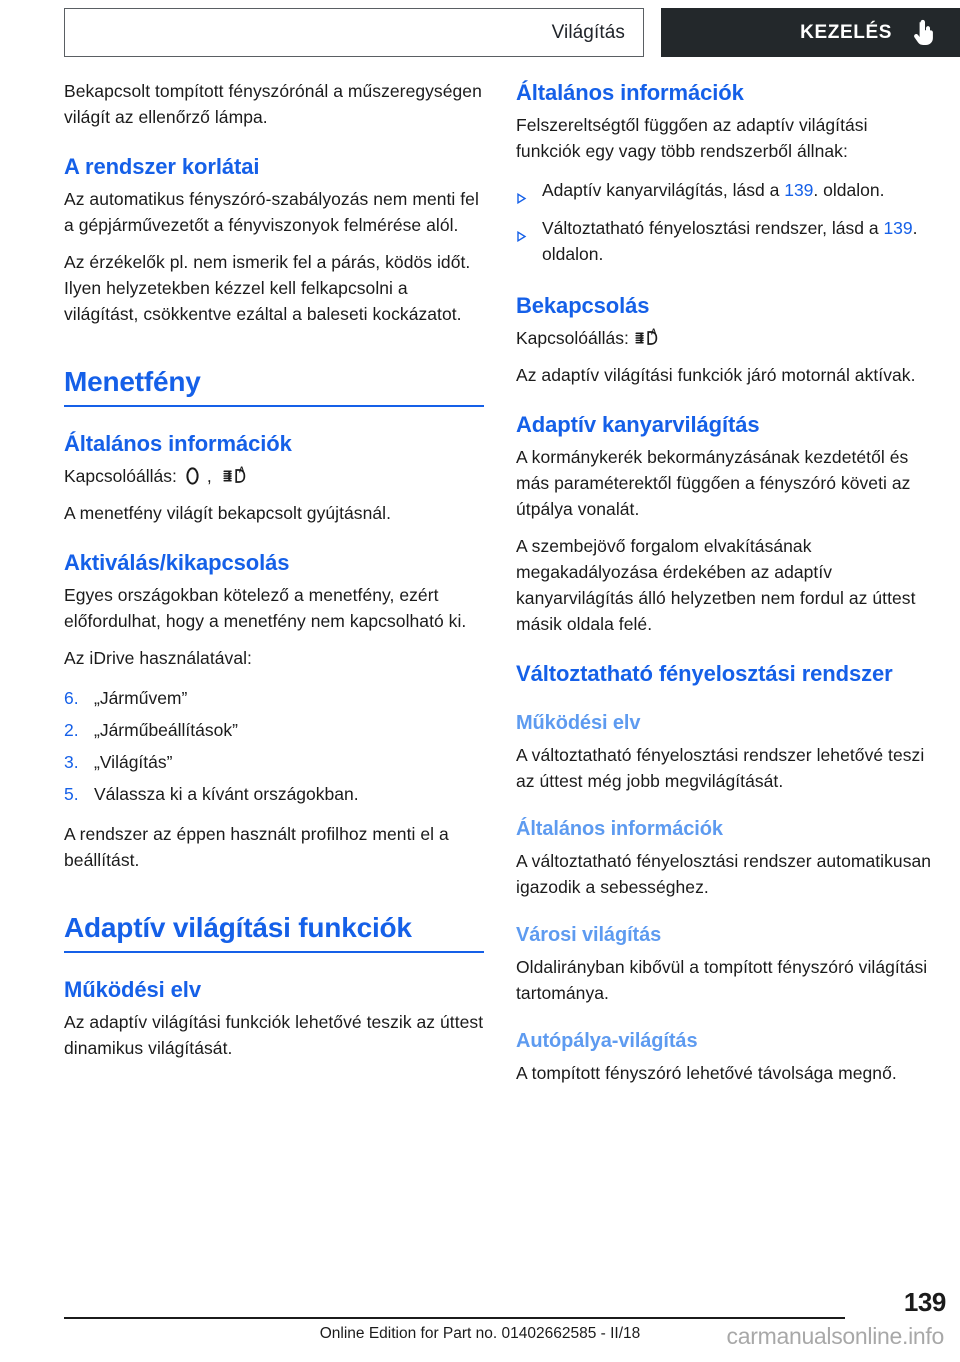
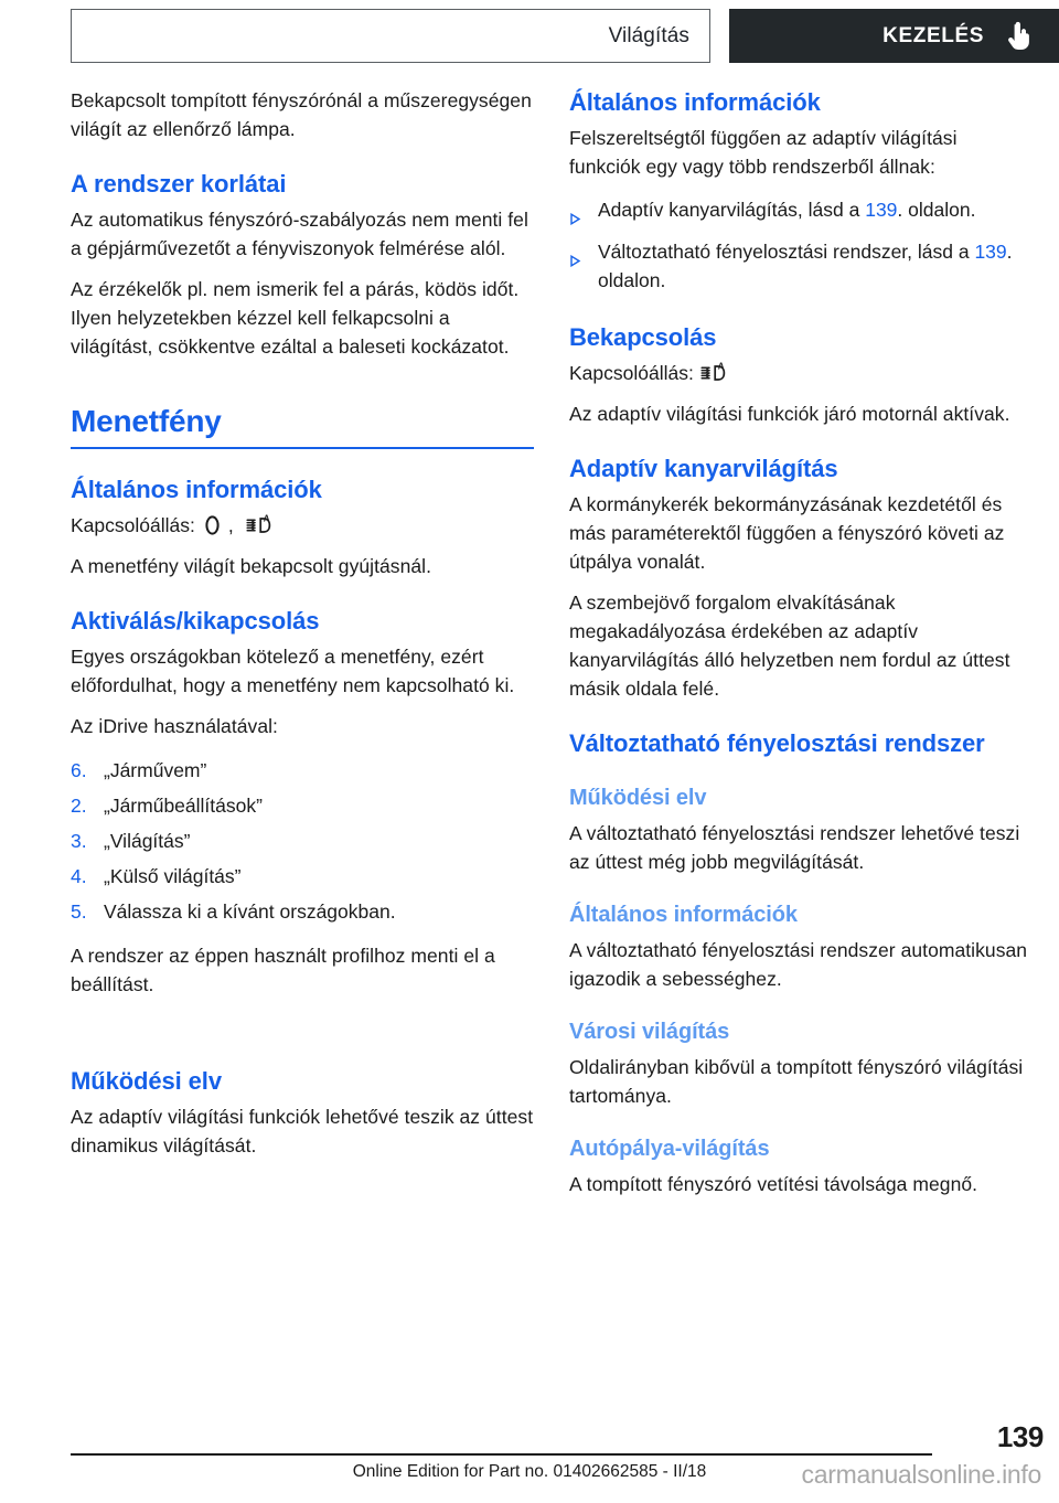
  Világítás
  KEZELÉS
  Bekapcsolt tompított fényszórónál a műszeregységen világít az ellenőrző lámpa.
  A rendszer korlátai
  Az automatikus fényszóró-szabályozás nem menti fel a gépjárművezetőt a fényviszonyok felmérése alól.
  Az érzékelők pl. nem ismerik fel a párás, ködös időt. Ilyen helyzetekben kézzel kell felkapcsolni a világítást, csökkentve ezáltal a baleseti kockázatot.
  Menetfény
  Általános információk
  Kapcsolóállás:
  ,
  A
  A menetfény világít bekapcsolt gyújtásnál.
  Aktiválás/kikapcsolás
  Egyes országokban kötelező a menetfény, ezért előfordulhat, hogy a menetfény nem kapcsolható ki.
  Az iDrive használatával:
  6.
  „Járművem”
  2.
  „Járműbeállítások”
  3.
  „Világítás”
+ 4.
+ „Külső világítás”
  5.
  Válassza ki a kívánt országokban.
  A rendszer az éppen használt profilhoz menti el a beállítást.
- Adaptív világítási funkciók
  Működési elv
  Az adaptív világítási funkciók lehetővé teszik az úttest dinamikus világítását.
  Általános információk
  Felszereltségtől függően az adaptív világítási funkciók egy vagy több rendszerből állnak:
  Adaptív kanyarvilágítás, lásd a 139. oldalon.
  Változtatható fényelosztási rendszer, lásd a 139. oldalon.
  Bekapcsolás
  Kapcsolóállás:
  A
  Az adaptív világítási funkciók járó motornál aktívak.
  Adaptív kanyarvilágítás
  A kormánykerék bekormányzásának kezdetétől és más paraméterektől függően a fényszóró követi az útpálya vonalát.
  A szembejövő forgalom elvakításának megakadályozása érdekében az adaptív kanyarvilágítás álló helyzetben nem fordul az úttest másik oldala felé.
  Változtatható fényelosztási rendszer
  Működési elv
  A változtatható fényelosztási rendszer lehetővé teszi az úttest még jobb megvilágítását.
  Általános információk
  A változtatható fényelosztási rendszer automatikusan igazodik a sebességhez.
  Városi világítás
  Oldalirányban kibővül a tompított fényszóró világítási tartománya.
  Autópálya-világítás
- A tompított fényszóró lehetővé távolsága megnő.
+ A tompított fényszóró vetítési távolsága megnő.
  139
  Online Edition for Part no. 01402662585 - II/18
  carmanualsonline.info
